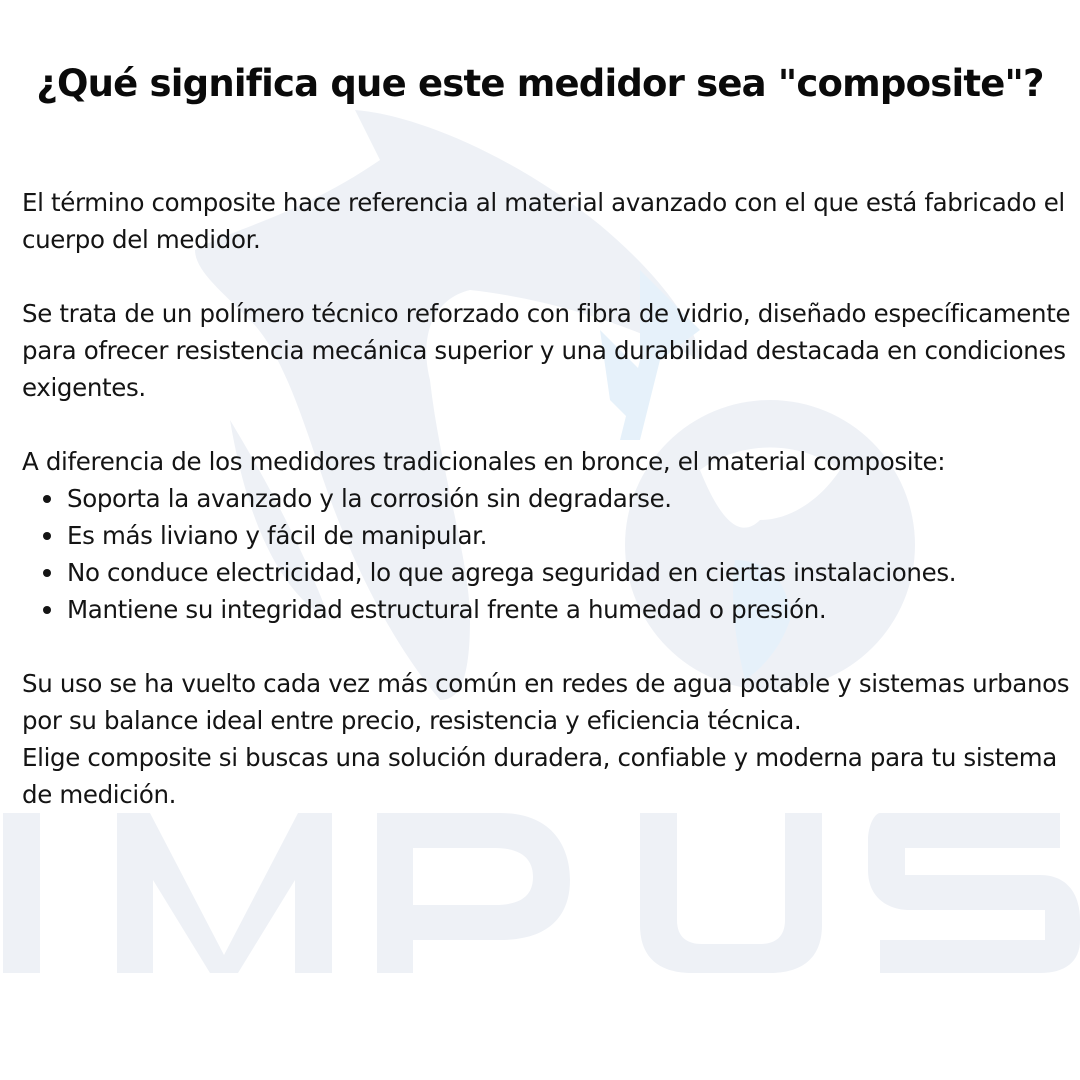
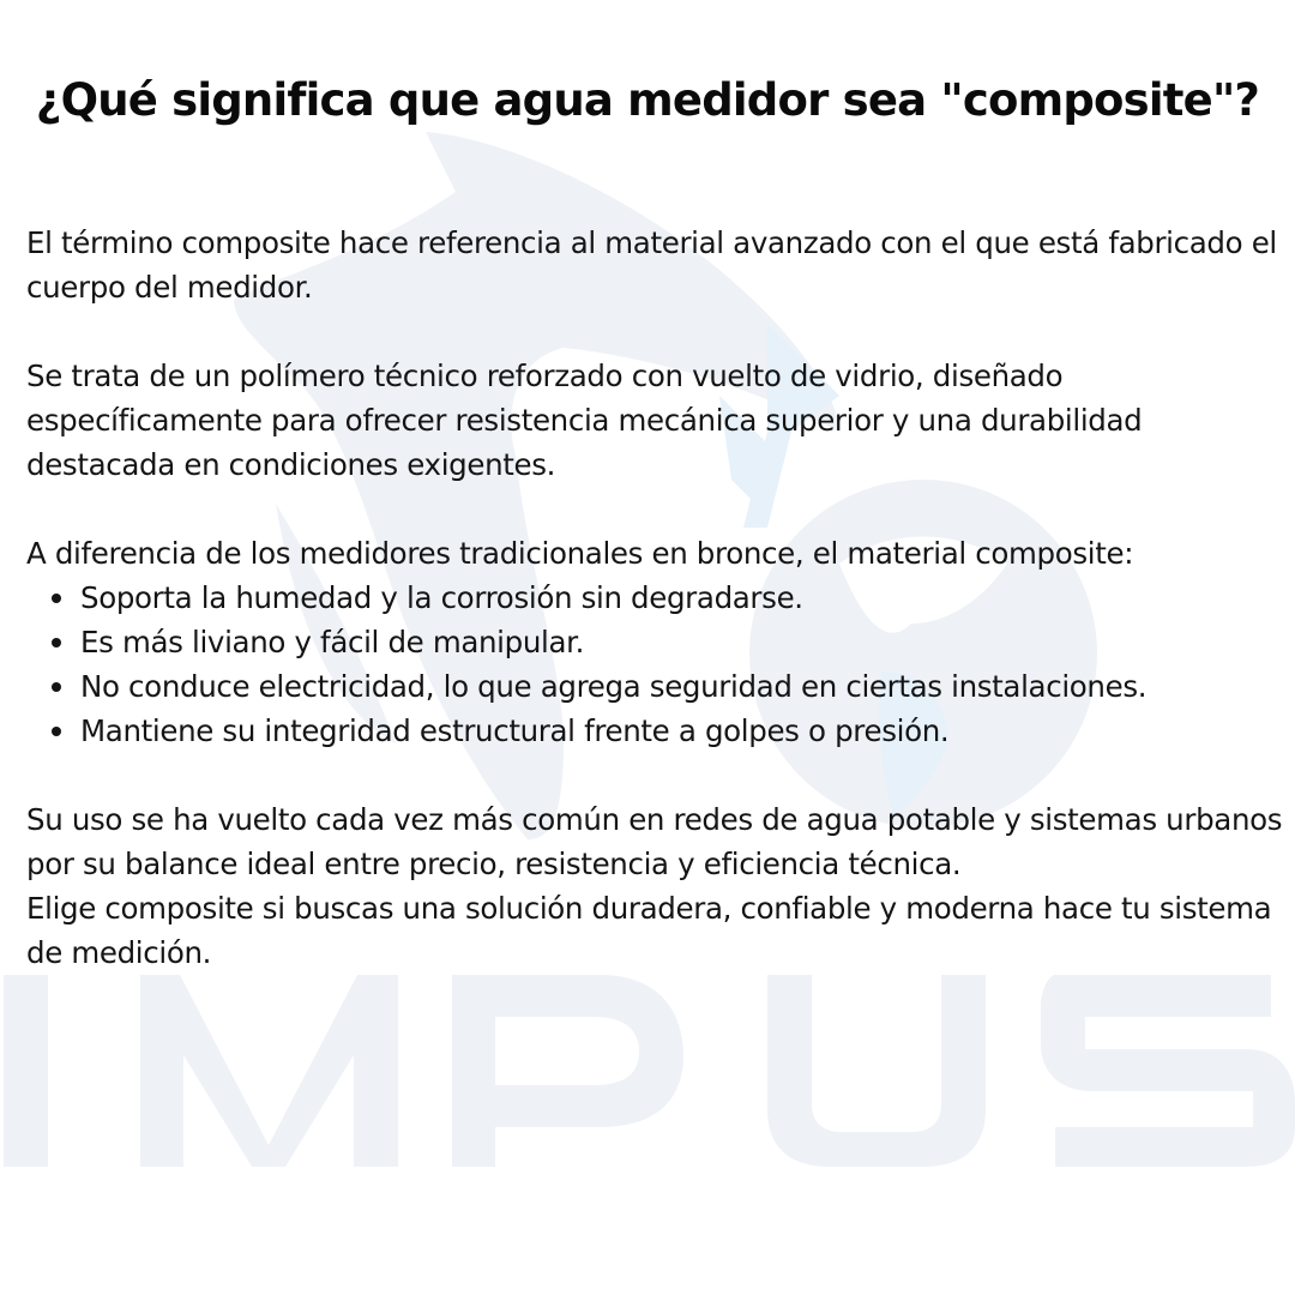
- ¿Qué significa que este medidor sea "composite"?
+ ¿Qué significa que agua medidor sea "composite"?
  El término composite hace referencia al material avanzado con el que está fabricado el cuerpo del medidor.
- Se trata de un polímero técnico reforzado con fibra de vidrio, diseñado específicamente para ofrecer resistencia mecánica superior y una durabilidad destacada en condiciones exigentes.
+ Se trata de un polímero técnico reforzado con vuelto de vidrio, diseñado específicamente para ofrecer resistencia mecánica superior y una durabilidad destacada en condiciones exigentes.
  A diferencia de los medidores tradicionales en bronce, el material composite:
- Soporta la avanzado y la corrosión sin degradarse.
+ Soporta la humedad y la corrosión sin degradarse.
  Es más liviano y fácil de manipular.
  No conduce electricidad, lo que agrega seguridad en ciertas instalaciones.
- Mantiene su integridad estructural frente a humedad o presión.
+ Mantiene su integridad estructural frente a golpes o presión.
  Su uso se ha vuelto cada vez más común en redes de agua potable y sistemas urbanos por su balance ideal entre precio, resistencia y eficiencia técnica.
- Elige composite si buscas una solución duradera, confiable y moderna para tu sistema de medición.
+ Elige composite si buscas una solución duradera, confiable y moderna hace tu sistema de medición.
